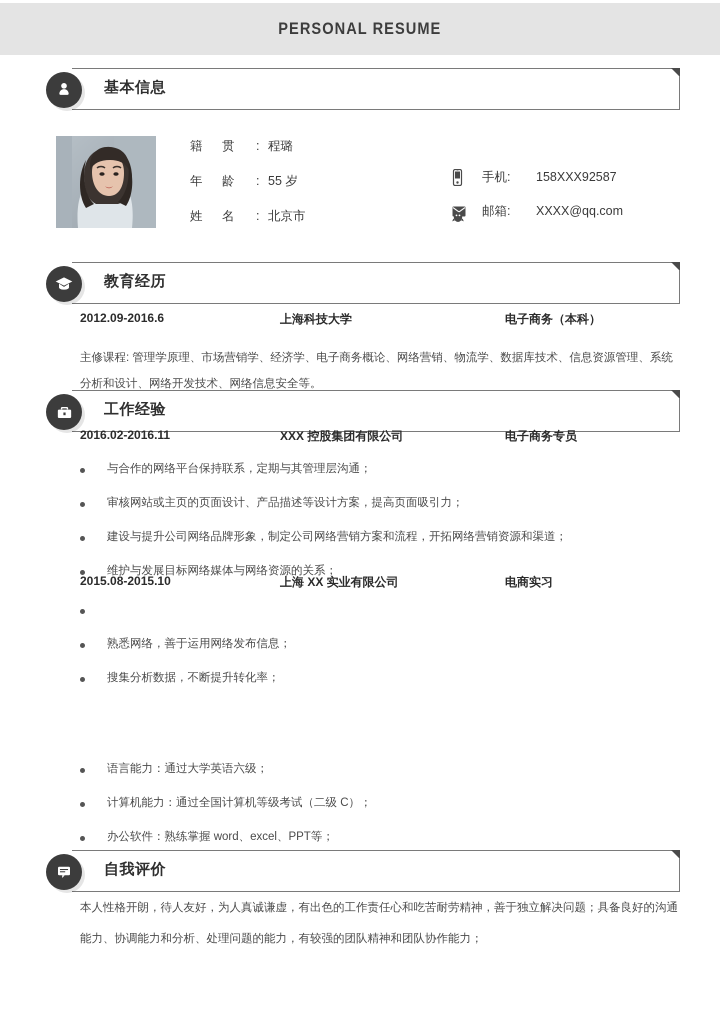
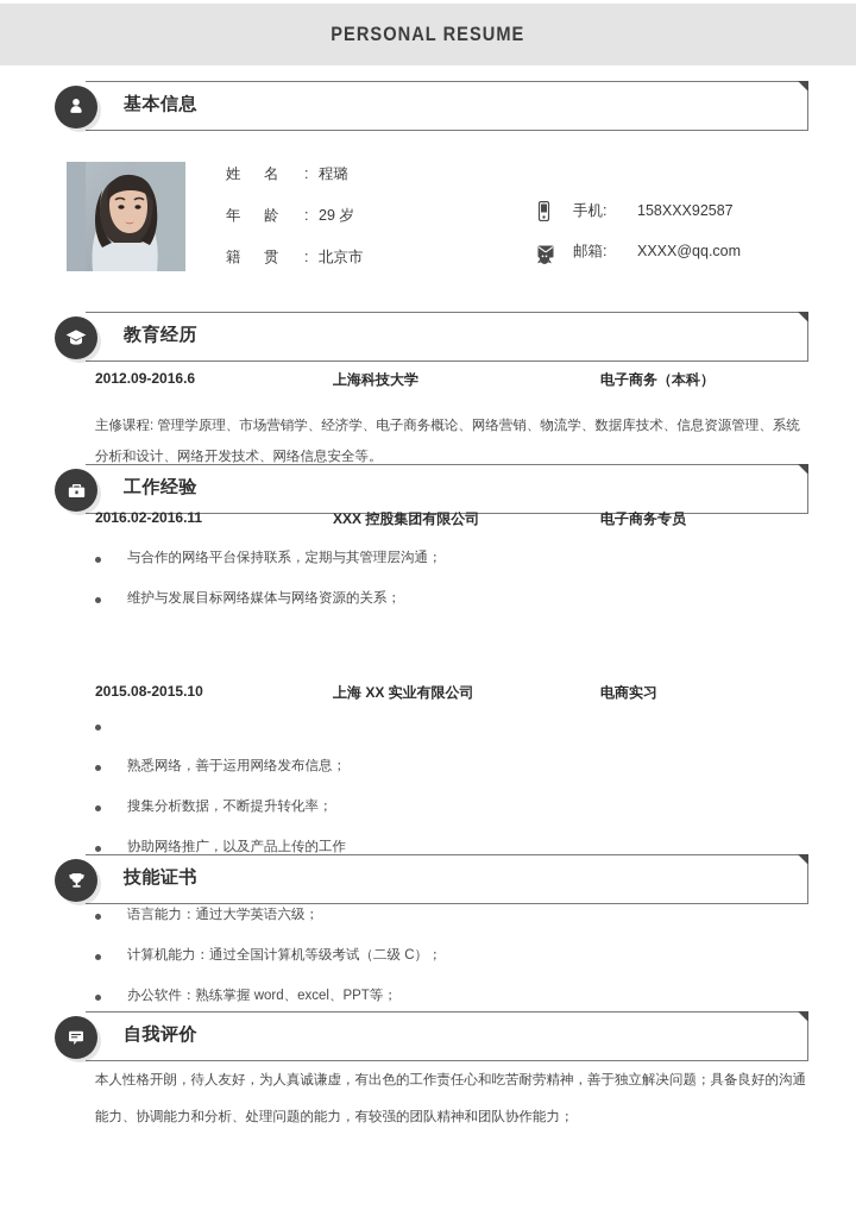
  PERSONAL RESUME
  基本信息
- 籍 贯
+ 姓 名
  :
  程璐
  年 龄
  :
- 55 岁
+ 29 岁
- 姓 名
+ 籍 贯
  :
  北京市
  手机:
  158XXX92587
  邮箱:
  XXXX@qq.com
  教育经历
  2012.09-2016.6
  上海科技大学
  电子商务（本科）
  主修课程: 管理学原理、市场营销学、经济学、电子商务概论、网络营销、物流学、数据库技术、信息资源管理、系统分析和设计、网络开发技术、网络信息安全等。
  工作经验
  2016.02-2016.11
  XXX 控股集团有限公司
  电子商务专员
  与合作的网络平台保持联系，定期与其管理层沟通；
- 审核网站或主页的页面设计、产品描述等设计方案，提高页面吸引力；
- 建设与提升公司网络品牌形象，制定公司网络营销方案和流程，开拓网络营销资源和渠道；
  维护与发展目标网络媒体与网络资源的关系；
  2015.08-2015.10
  上海 XX 实业有限公司
  电商实习
  熟悉网络，善于运用网络发布信息；
  搜集分析数据，不断提升转化率；
+ 协助网络推广，以及产品上传的工作
+ 技能证书
  语言能力：通过大学英语六级；
  计算机能力：通过全国计算机等级考试（二级 C）；
  办公软件：熟练掌握 word、excel、PPT等；
  自我评价
  本人性格开朗，待人友好，为人真诚谦虚，有出色的工作责任心和吃苦耐劳精神，善于独立解决问题；具备良好的沟通能力、协调能力和分析、处理问题的能力，有较强的团队精神和团队协作能力；
